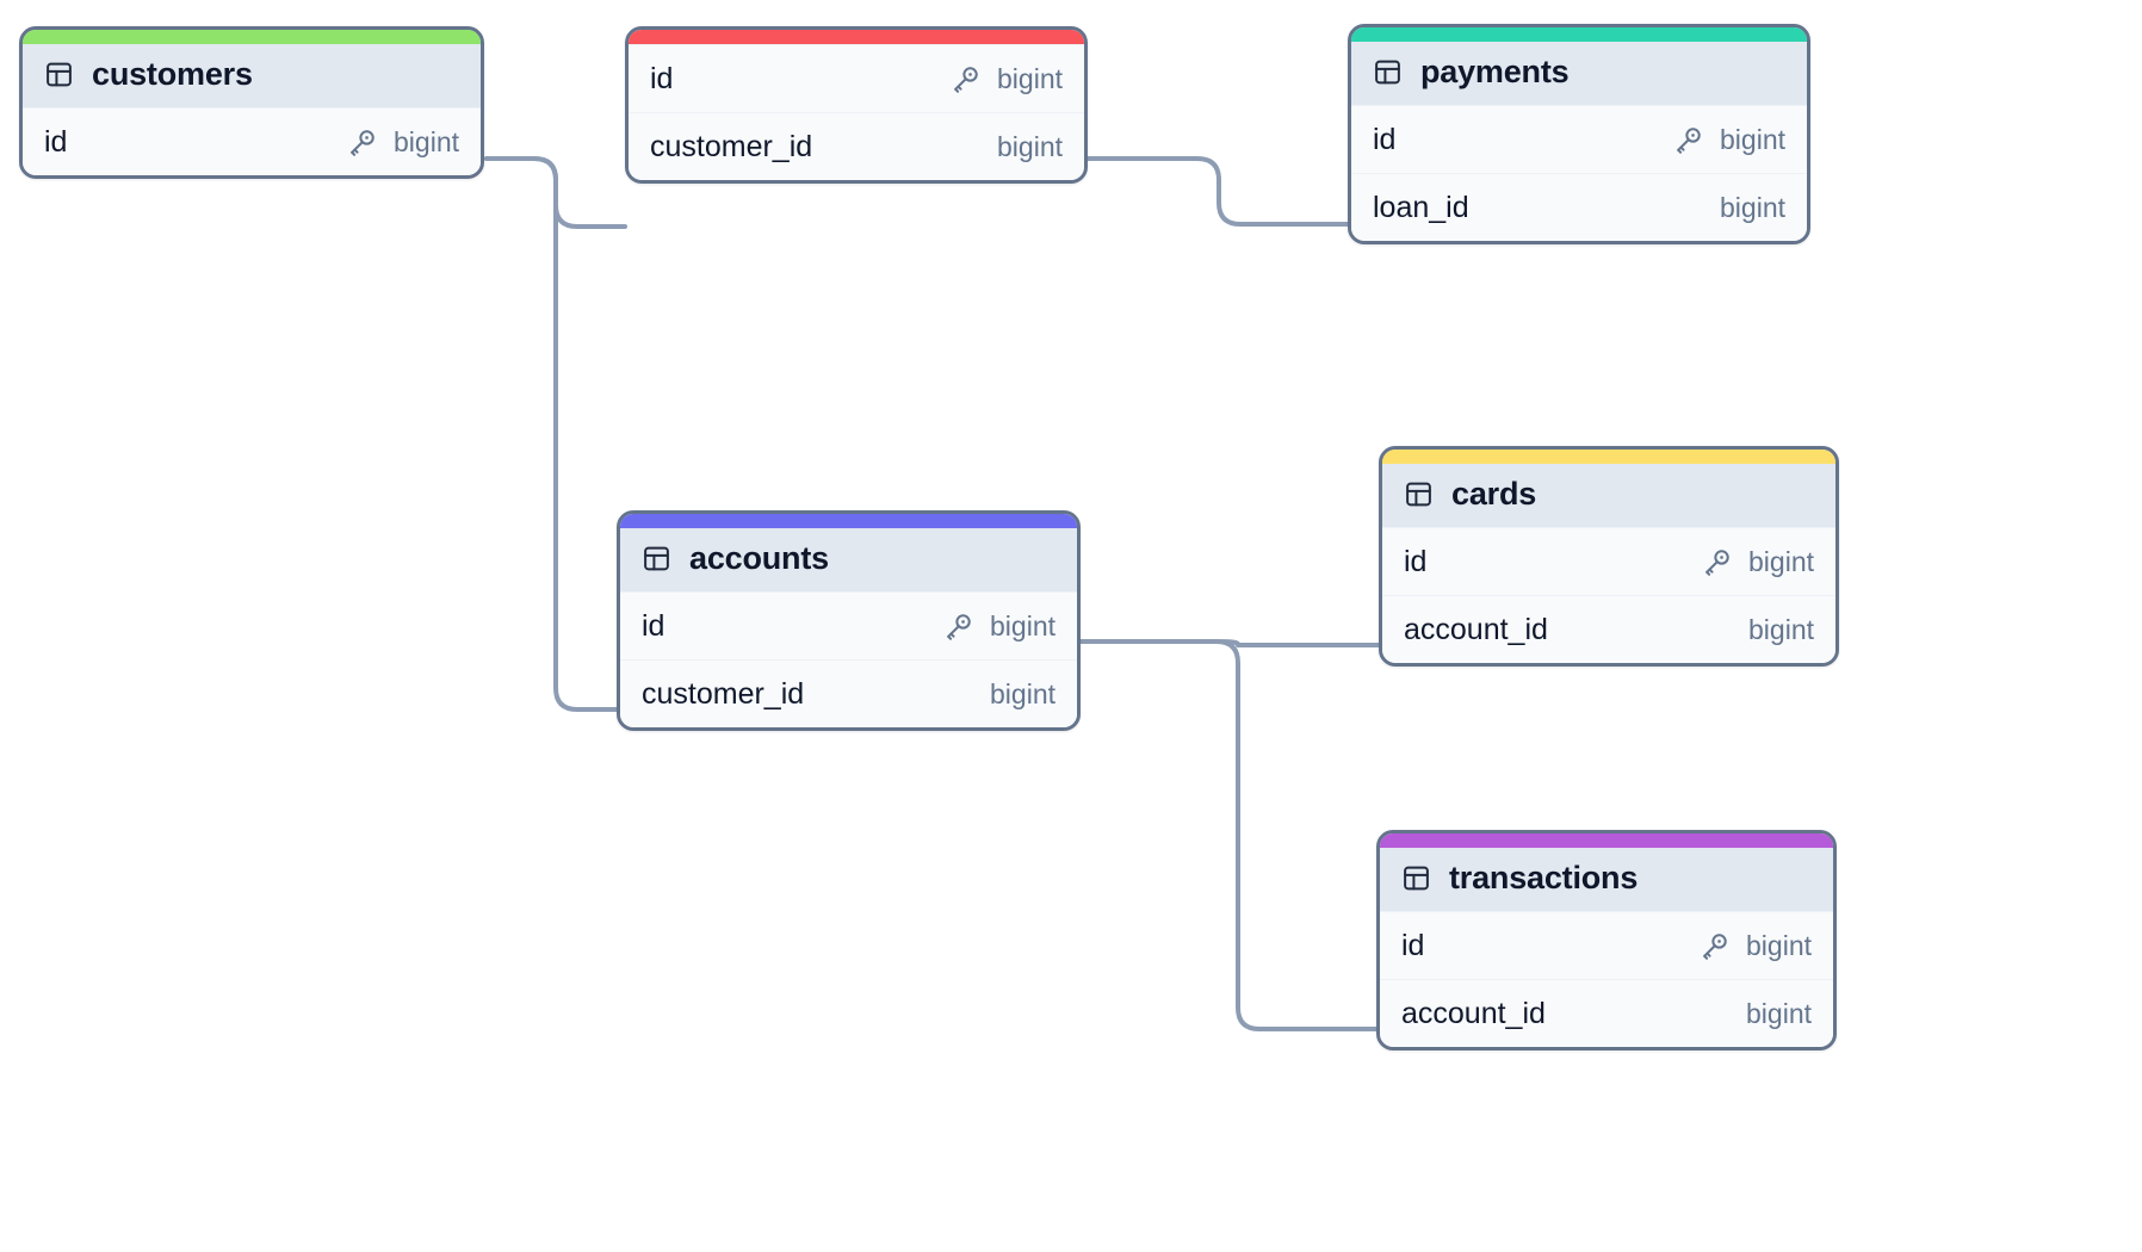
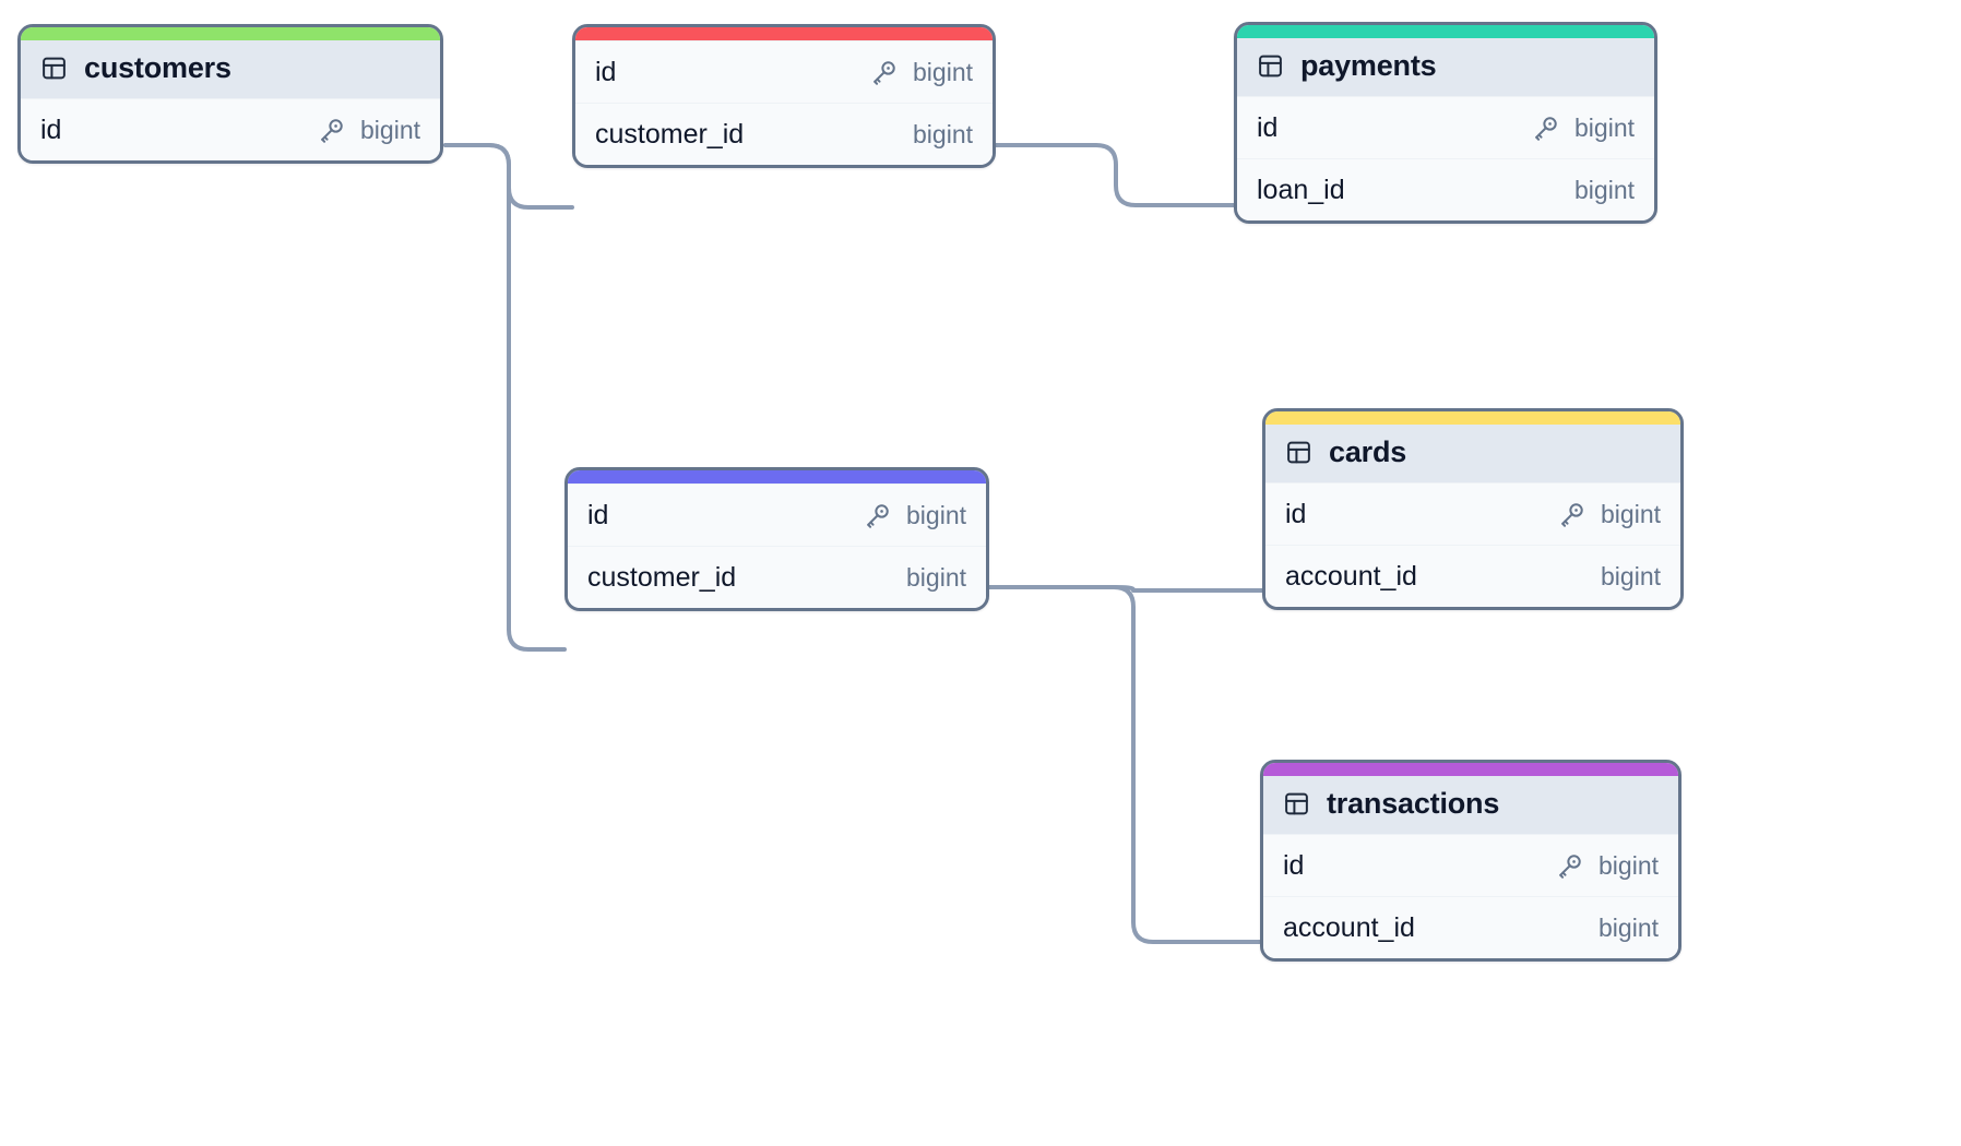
  customers
  id
  bigint
  id
  bigint
  customer_id
  bigint
  payments
  id
  bigint
  loan_id
  bigint
- accounts
  id
  bigint
  customer_id
  bigint
  cards
  id
  bigint
  account_id
  bigint
  transactions
  id
  bigint
  account_id
  bigint
